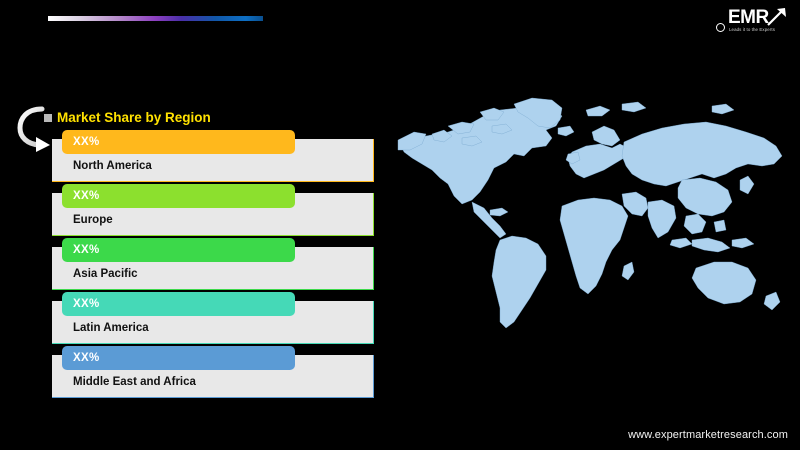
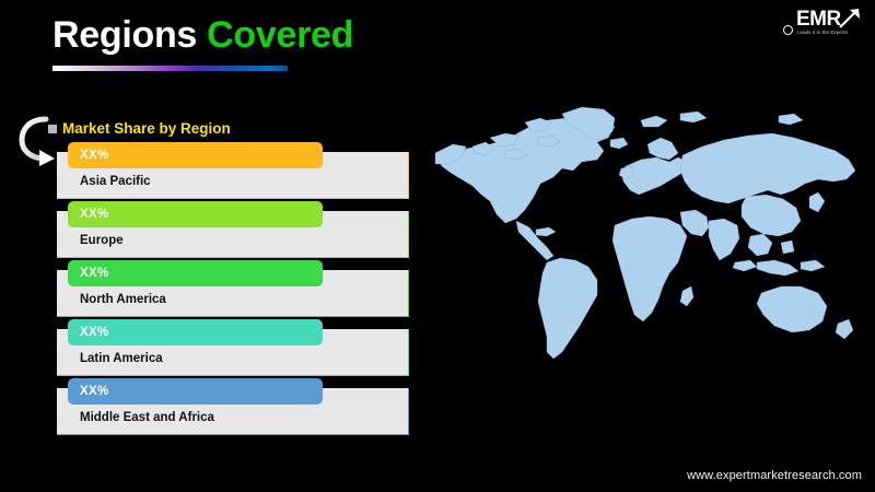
+ Regions Covered
  EMR
  Market Share by Region
  XX%
- North America
+ Asia Pacific
  XX%
  Europe
  XX%
- Asia Pacific
+ North America
  XX%
  Latin America
  XX%
  Middle East and Africa
  www.expertmarketresearch.com
